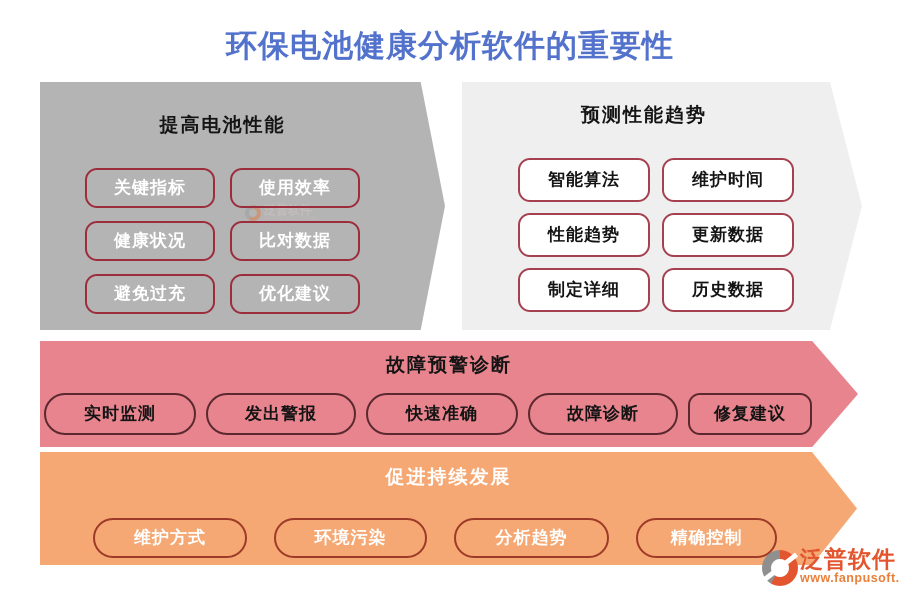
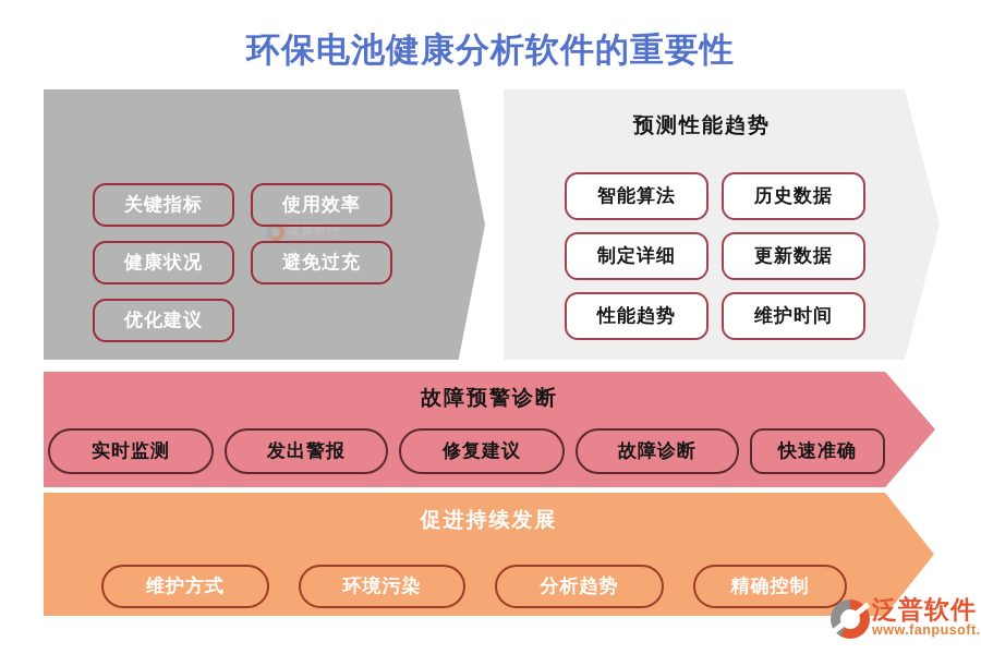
  环保电池健康分析软件的重要性
- 提高电池性能
  泛普软件
  关键指标
  使用效率
  健康状况
- 比对数据
  避免过充
  优化建议
  预测性能趋势
  智能算法
- 维护时间
+ 历史数据
- 性能趋势
+ 制定详细
  更新数据
- 制定详细
+ 性能趋势
- 历史数据
+ 维护时间
  故障预警诊断
  实时监测
  发出警报
- 快速准确
+ 修复建议
  故障诊断
- 修复建议
+ 快速准确
  促进持续发展
  维护方式
  环境污染
  分析趋势
  精确控制
  泛普软件
  www.fanpusoft.
